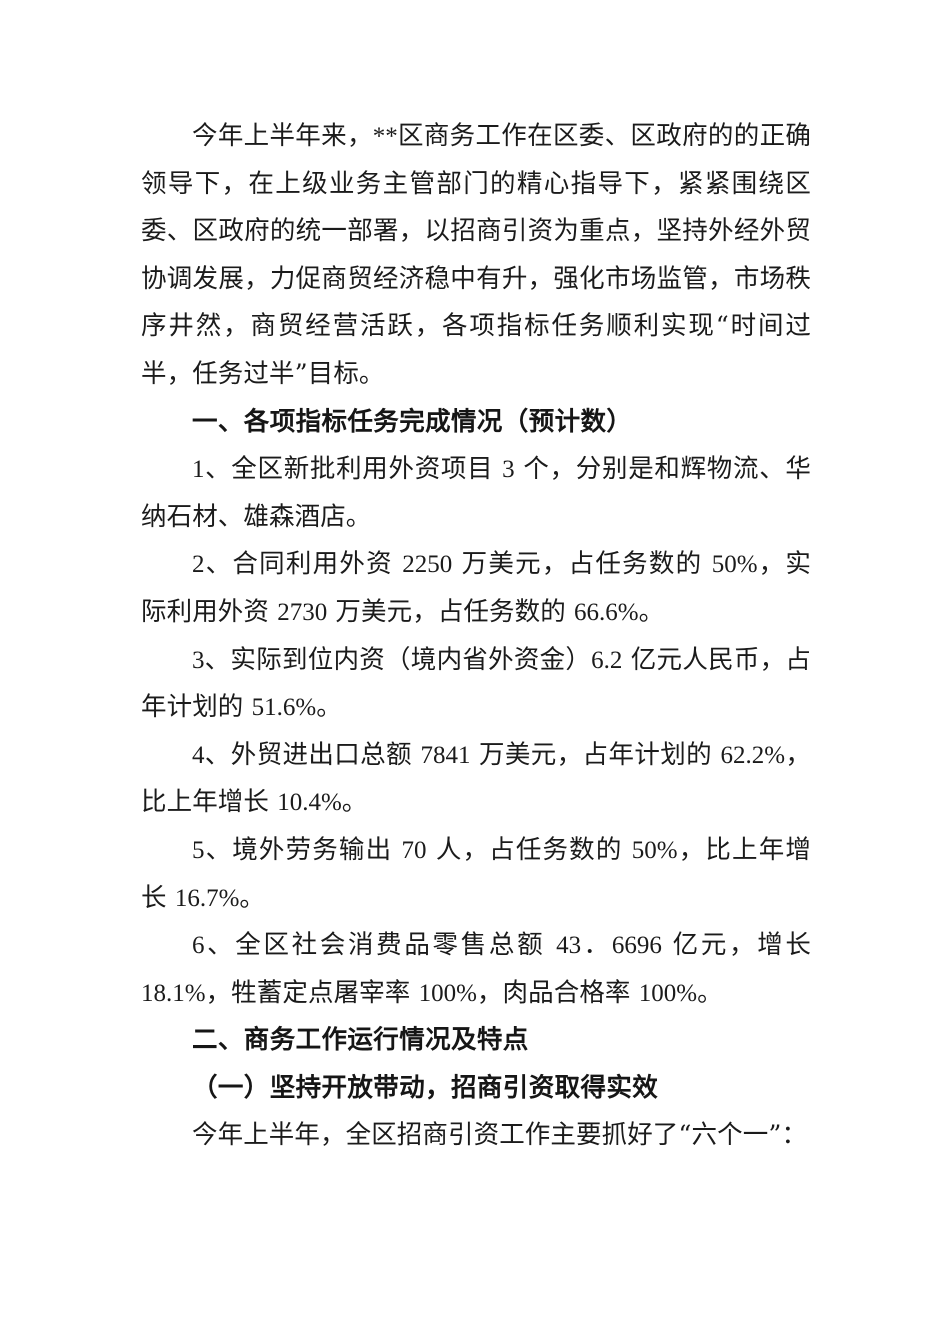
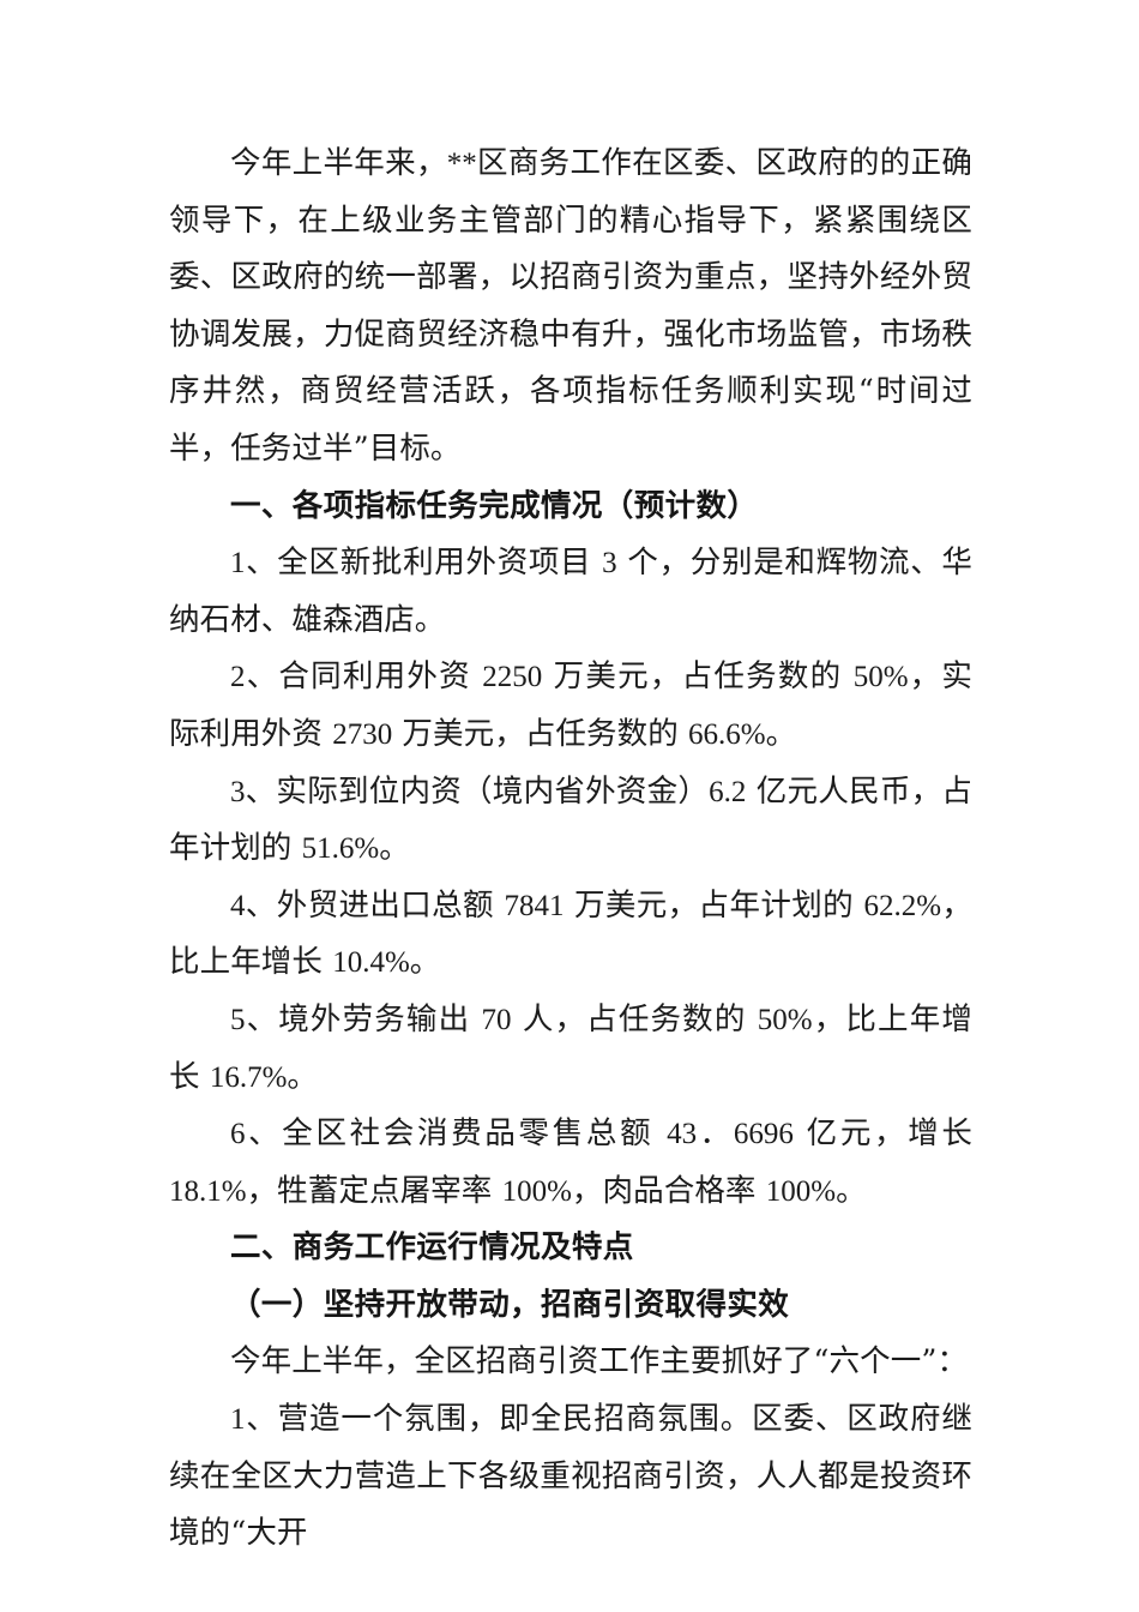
  今年上半年来，**区商务工作在区委、区政府的的正确领导下，在上级业务主管部门的精心指导下，紧紧围绕区委、区政府的统一部署，以招商引资为重点，坚持外经外贸协调发展，力促商贸经济稳中有升，强化市场监管，市场秩序井然，商贸经营活跃，各项指标任务顺利实现“时间过半，任务过半”目标。
  一、各项指标任务完成情况（预计数）
  1、全区新批利用外资项目 3 个，分别是和辉物流、华纳石材、雄森酒店。
  2、合同利用外资 2250 万美元，占任务数的 50%，实际利用外资 2730 万美元，占任务数的 66.6%。
  3、实际到位内资（境内省外资金）6.2 亿元人民币，占年计划的 51.6%。
  4、外贸进出口总额 7841 万美元，占年计划的 62.2%，比上年增长 10.4%。
  5、境外劳务输出 70 人，占任务数的 50%，比上年增长 16.7%。
  6、全区社会消费品零售总额 43．6696 亿元，增长 18.1%，牲蓄定点屠宰率 100%，肉品合格率 100%。
  二、商务工作运行情况及特点
  （一）坚持开放带动，招商引资取得实效
  今年上半年，全区招商引资工作主要抓好了“六个一”：
+ 1、营造一个氛围，即全民招商氛围。区委、区政府继续在全区大力营造上下各级重视招商引资，人人都是投资环境的“大开
